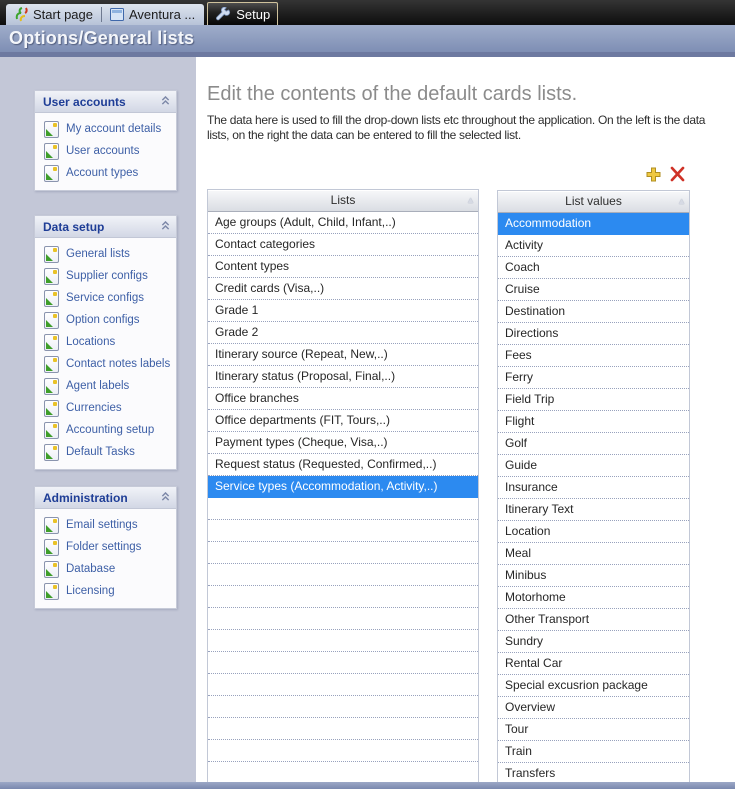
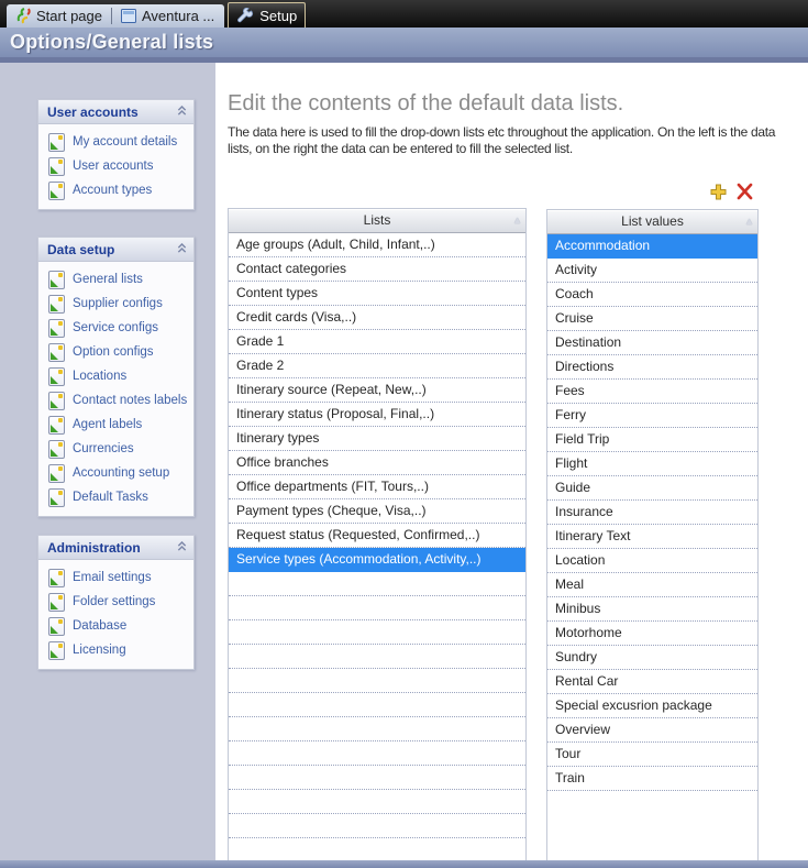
  Start page
  Aventura ...
  Setup
  Options/General lists
- Edit the contents of the default cards lists.
+ Edit the contents of the default data lists.
  The data here is used to fill the drop-down lists etc throughout the application. On the left is the data lists, on the right the data can be entered to fill the selected list.
  Lists
  ▲
  Age groups (Adult, Child, Infant,..)
  Contact categories
  Content types
  Credit cards (Visa,..)
  Grade 1
  Grade 2
  Itinerary source (Repeat, New,..)
  Itinerary status (Proposal, Final,..)
+ Itinerary types
  Office branches
  Office departments (FIT, Tours,..)
  Payment types (Cheque, Visa,..)
  Request status (Requested, Confirmed,..)
  Service types (Accommodation, Activity,..)
  List values
  ▲
  Accommodation
  Activity
  Coach
  Cruise
  Destination
  Directions
  Fees
  Ferry
  Field Trip
  Flight
- Golf
  Guide
  Insurance
  Itinerary Text
  Location
  Meal
  Minibus
  Motorhome
- Other Transport
  Sundry
  Rental Car
  Special excusrion package
  Overview
  Tour
  Train
- Transfers
  User accounts
  My account details
  User accounts
  Account types
  Data setup
  General lists
  Supplier configs
  Service configs
  Option configs
  Locations
  Contact notes labels
  Agent labels
  Currencies
  Accounting setup
  Default Tasks
  Administration
  Email settings
  Folder settings
  Database
  Licensing
